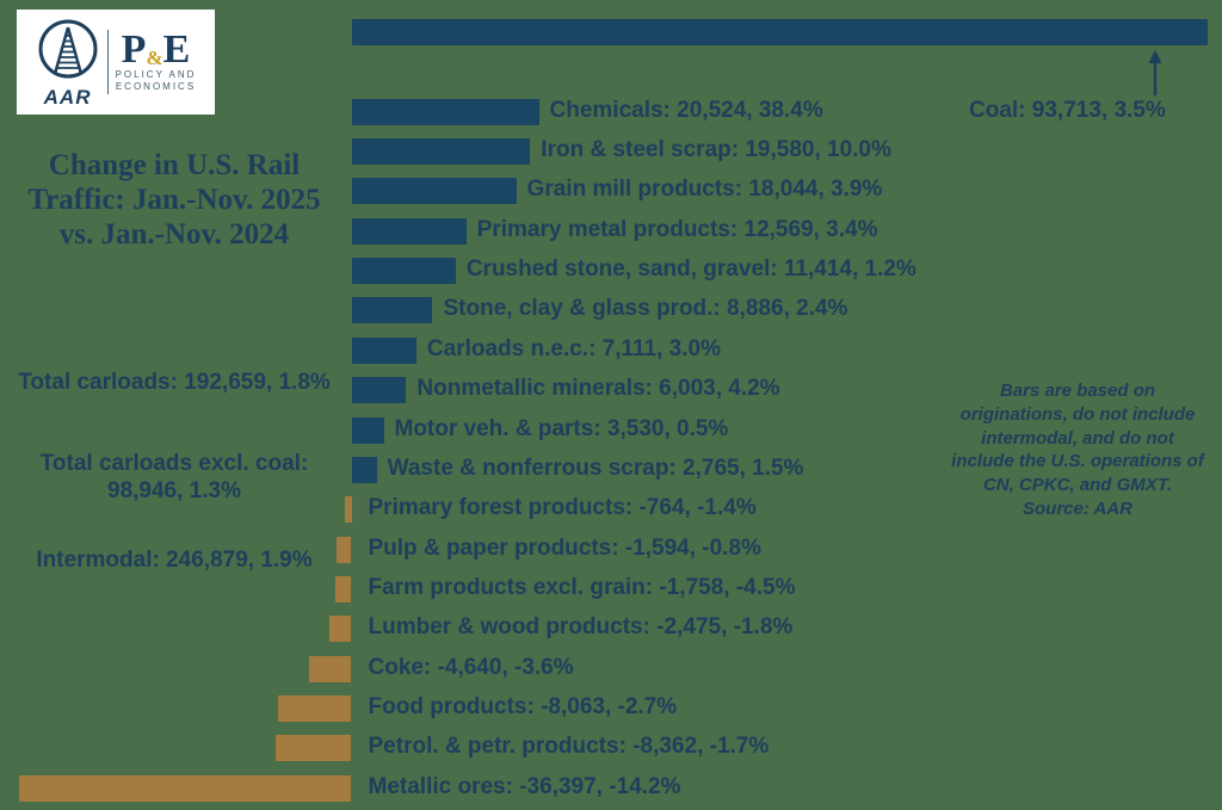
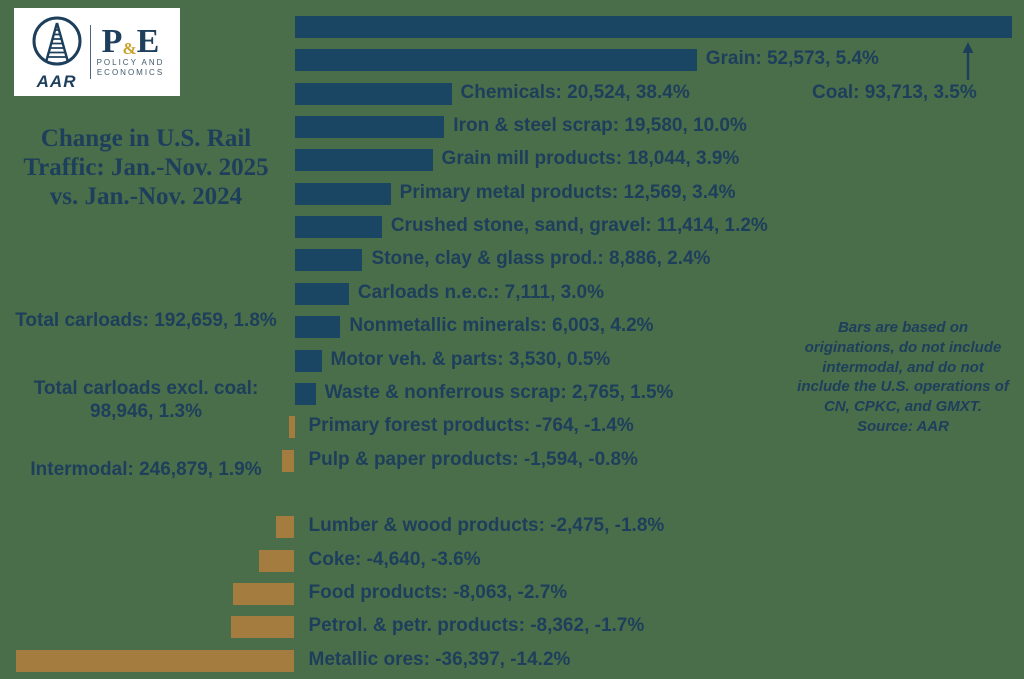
  AAR
  P&E
  POLICY AND
  ECONOMICS
  Change in U.S. Rail Traffic: Jan.-Nov. 2025 vs. Jan.-Nov. 2024
  Total carloads: 192,659, 1.8%
  Total carloads excl. coal: 98,946, 1.3%
  Intermodal: 246,879, 1.9%
+ Grain: 52,573, 5.4%
  Chemicals: 20,524, 38.4%
  Iron & steel scrap: 19,580, 10.0%
  Grain mill products: 18,044, 3.9%
  Primary metal products: 12,569, 3.4%
  Crushed stone, sand, gravel: 11,414, 1.2%
  Stone, clay & glass prod.: 8,886, 2.4%
  Carloads n.e.c.: 7,111, 3.0%
  Nonmetallic minerals: 6,003, 4.2%
  Motor veh. & parts: 3,530, 0.5%
  Waste & nonferrous scrap: 2,765, 1.5%
  Primary forest products: -764, -1.4%
  Pulp & paper products: -1,594, -0.8%
- Farm products excl. grain: -1,758, -4.5%
  Lumber & wood products: -2,475, -1.8%
  Coke: -4,640, -3.6%
  Food products: -8,063, -2.7%
  Petrol. & petr. products: -8,362, -1.7%
  Metallic ores: -36,397, -14.2%
  Coal: 93,713, 3.5%
  Bars are based on originations, do not include intermodal, and do not include the U.S. operations of CN, CPKC, and GMXT. Source: AAR
